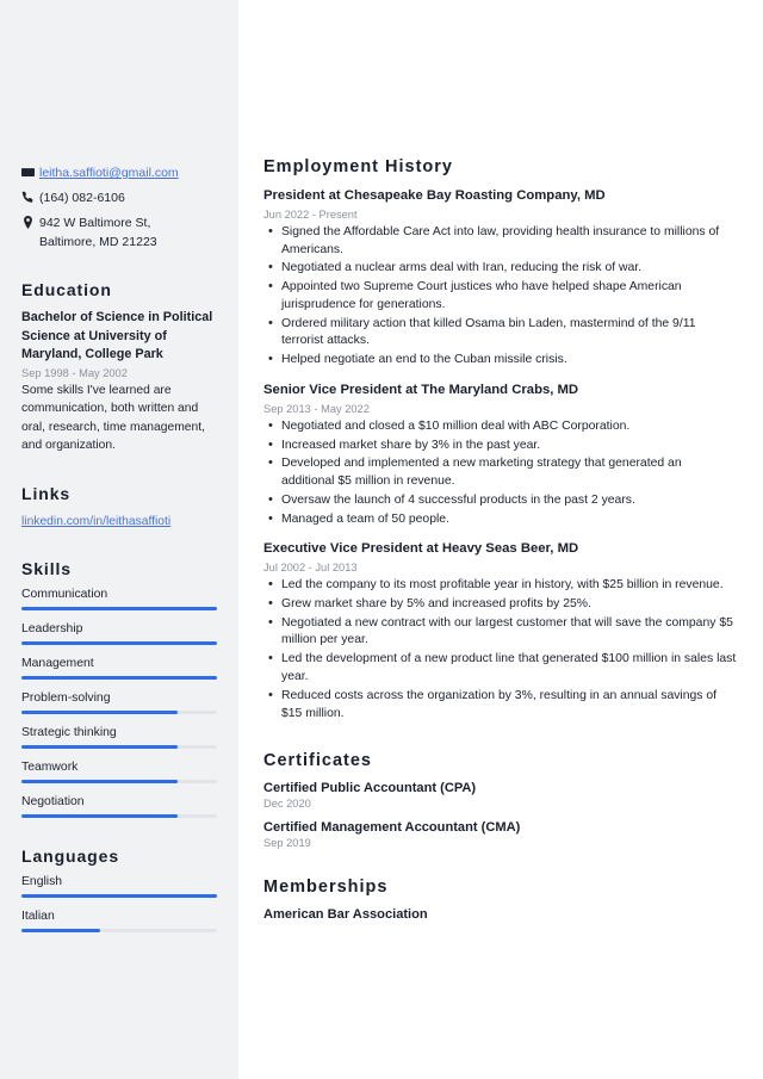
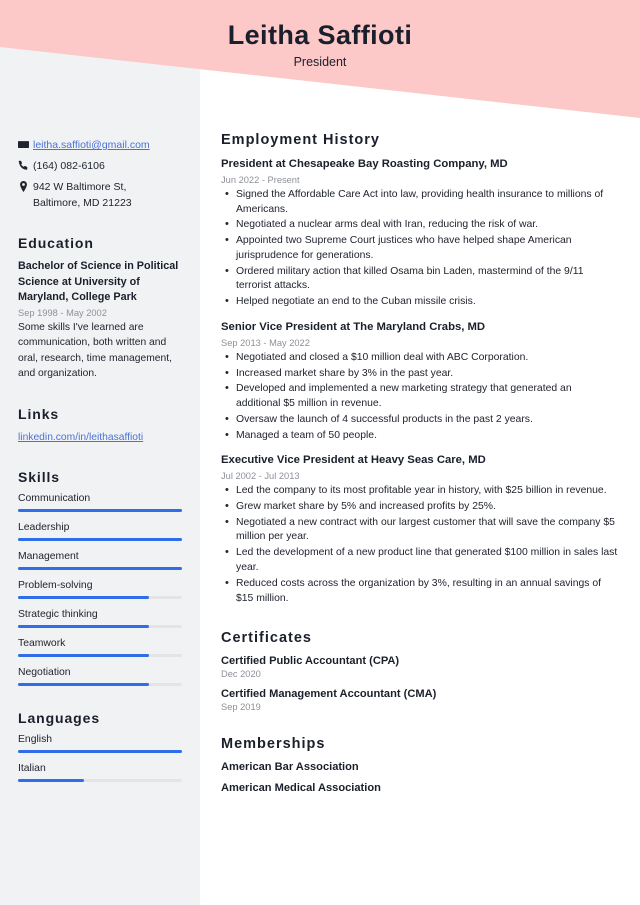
  leitha.saffioti@gmail.com
  (164) 082-6106
  942 W Baltimore St,
  Baltimore, MD 21223
  Education
  Bachelor of Science in Political Science at University of Maryland, College Park
  Sep 1998 - May 2002
  Some skills I've learned are communication, both written and oral, research, time management, and organization.
  Links
  linkedin.com/in/leithasaffioti
  Skills
  Communication
  Leadership
  Management
  Problem-solving
  Strategic thinking
  Teamwork
  Negotiation
  Languages
  English
  Italian
  Employment History
  President at Chesapeake Bay Roasting Company, MD
  Jun 2022 - Present
  Signed the Affordable Care Act into law, providing health insurance to millions of Americans.
  Negotiated a nuclear arms deal with Iran, reducing the risk of war.
  Appointed two Supreme Court justices who have helped shape American jurisprudence for generations.
  Ordered military action that killed Osama bin Laden, mastermind of the 9/11 terrorist attacks.
  Helped negotiate an end to the Cuban missile crisis.
  Senior Vice President at The Maryland Crabs, MD
  Sep 2013 - May 2022
  Negotiated and closed a $10 million deal with ABC Corporation.
  Increased market share by 3% in the past year.
  Developed and implemented a new marketing strategy that generated an additional $5 million in revenue.
  Oversaw the launch of 4 successful products in the past 2 years.
  Managed a team of 50 people.
- Executive Vice President at Heavy Seas Beer, MD
+ Executive Vice President at Heavy Seas Care, MD
  Jul 2002 - Jul 2013
  Led the company to its most profitable year in history, with $25 billion in revenue.
  Grew market share by 5% and increased profits by 25%.
  Negotiated a new contract with our largest customer that will save the company $5 million per year.
  Led the development of a new product line that generated $100 million in sales last year.
  Reduced costs across the organization by 3%, resulting in an annual savings of $15 million.
  Certificates
  Certified Public Accountant (CPA)
  Dec 2020
  Certified Management Accountant (CMA)
  Sep 2019
  Memberships
  American Bar Association
+ American Medical Association
+ Leitha Saffioti
+ President
